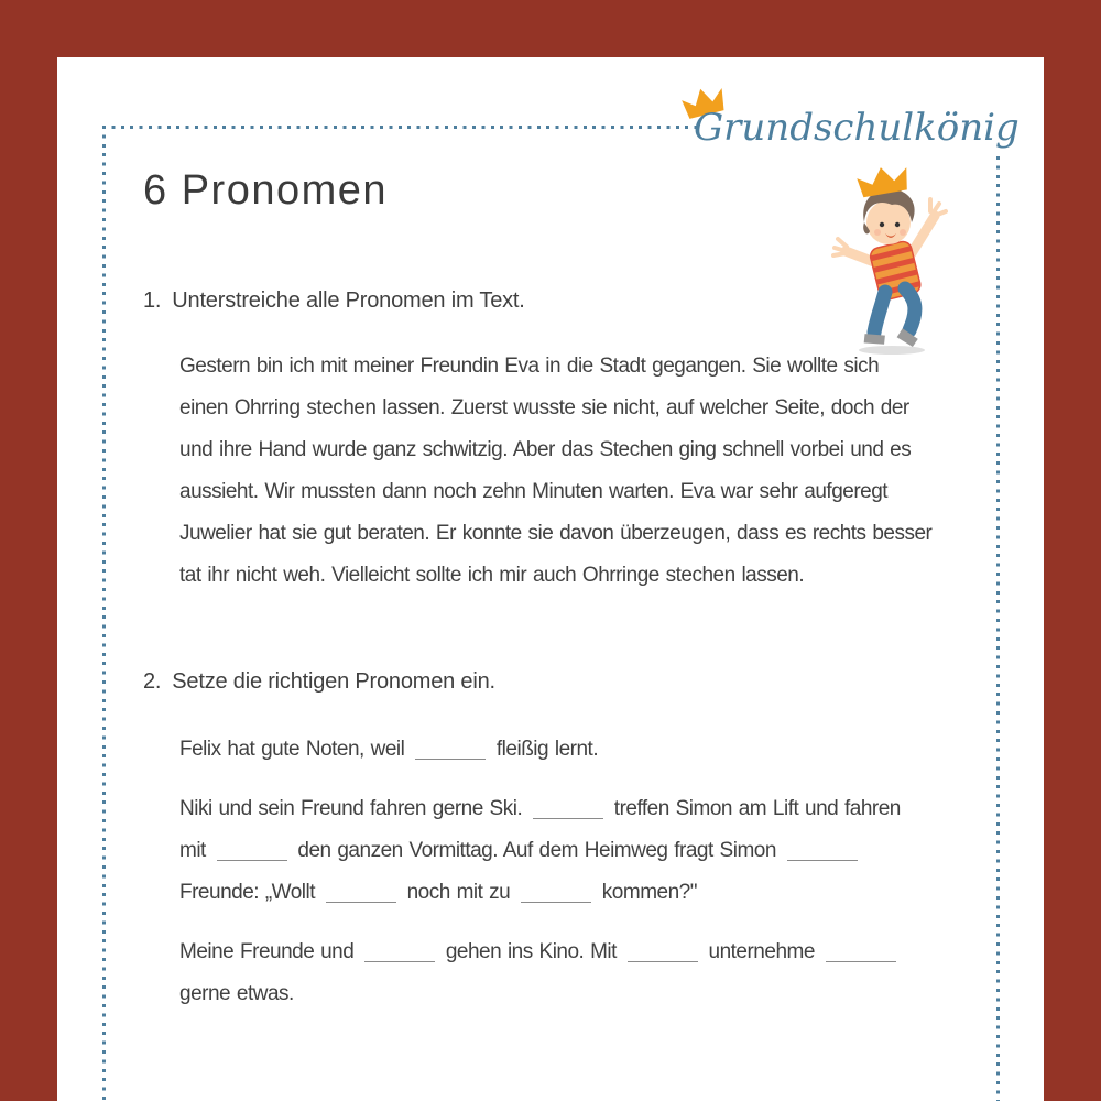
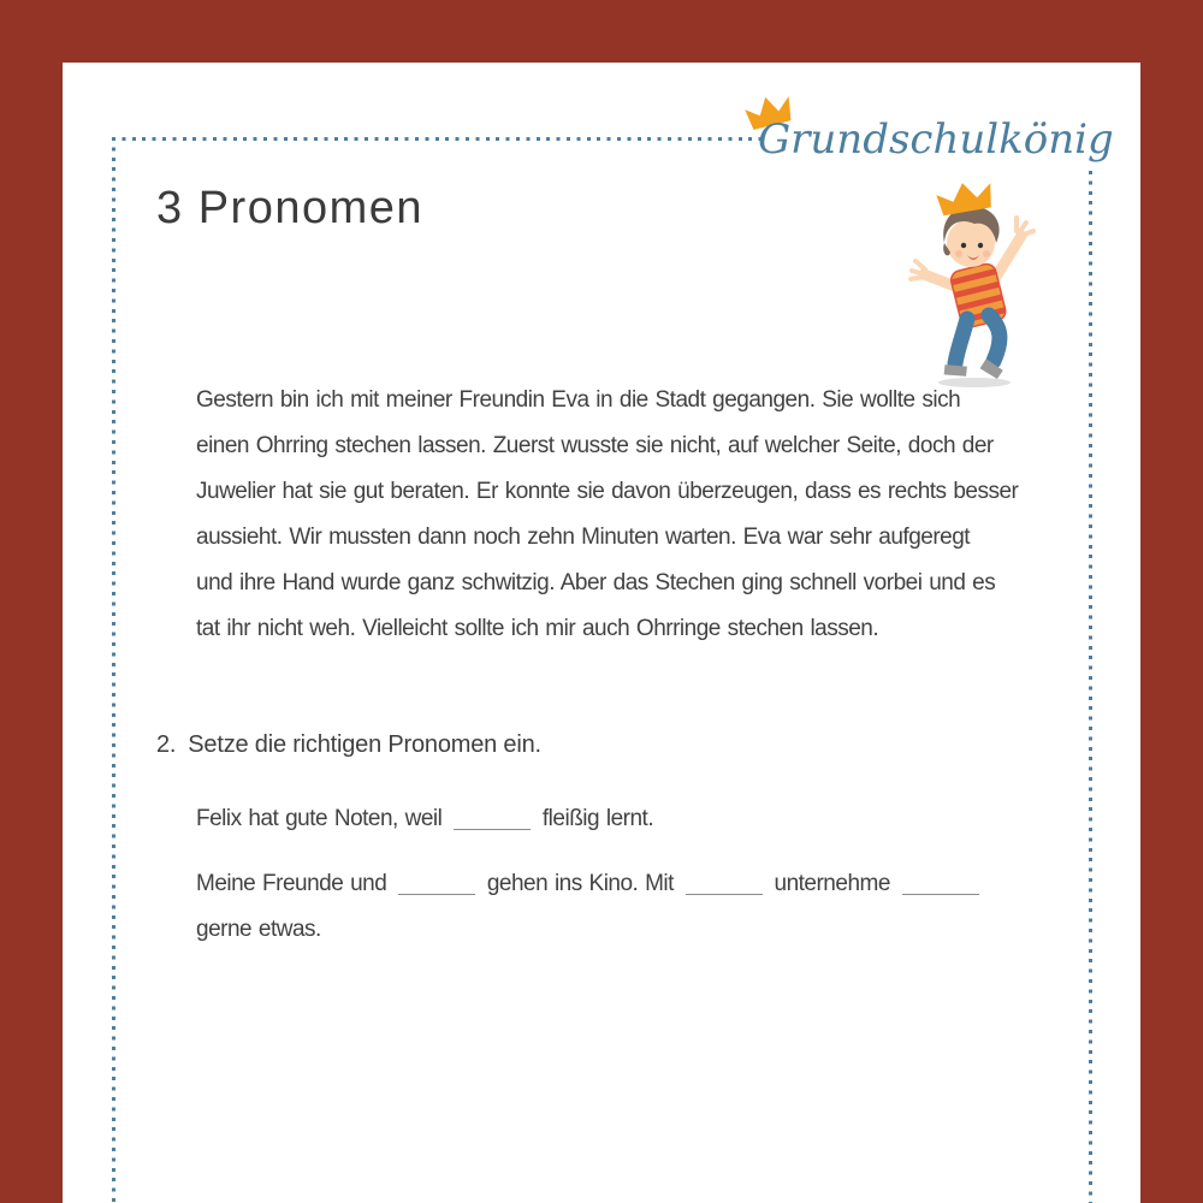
  Grundschulkönig
- 6 Pronomen
+ 3 Pronomen
- 1. Unterstreiche alle Pronomen im Text.
  Gestern bin ich mit meiner Freundin Eva in die Stadt gegangen. Sie wollte sich
  einen Ohrring stechen lassen. Zuerst wusste sie nicht, auf welcher Seite, doch der
- und ihre Hand wurde ganz schwitzig. Aber das Stechen ging schnell vorbei und es
+ Juwelier hat sie gut beraten. Er konnte sie davon überzeugen, dass es rechts besser
  aussieht. Wir mussten dann noch zehn Minuten warten. Eva war sehr aufgeregt
- Juwelier hat sie gut beraten. Er konnte sie davon überzeugen, dass es rechts besser
+ und ihre Hand wurde ganz schwitzig. Aber das Stechen ging schnell vorbei und es
  tat ihr nicht weh. Vielleicht sollte ich mir auch Ohrringe stechen lassen.
  2. Setze die richtigen Pronomen ein.
  Felix hat gute Noten, weil fleißig lernt.
- Niki und sein Freund fahren gerne Ski. treffen Simon am Lift und fahren
- mit den ganzen Vormittag. Auf dem Heimweg fragt Simon
- Freunde: „Wollt noch mit zu kommen?"
  Meine Freunde und gehen ins Kino. Mit unternehme
  gerne etwas.
